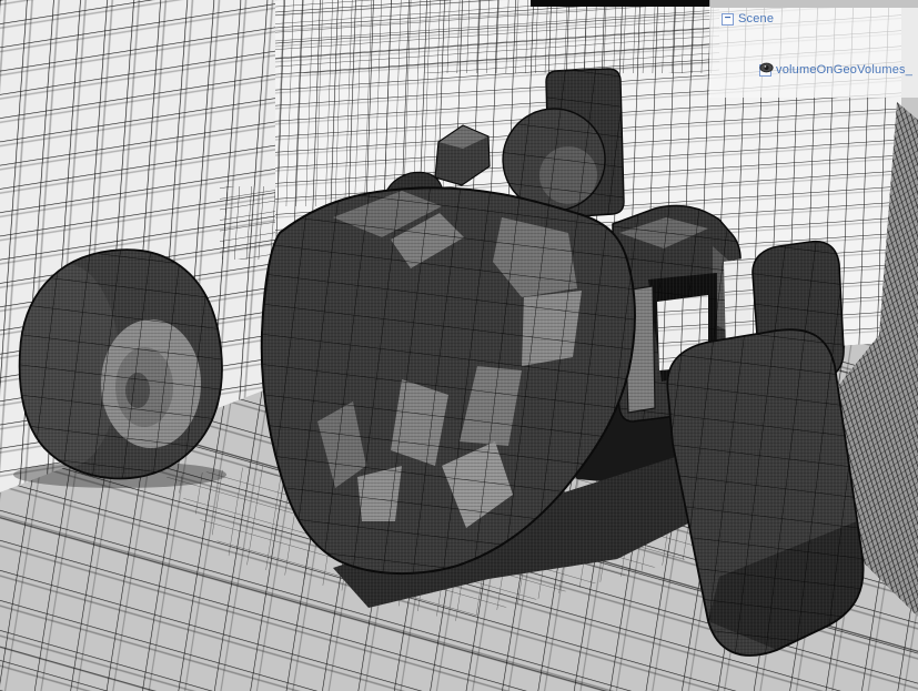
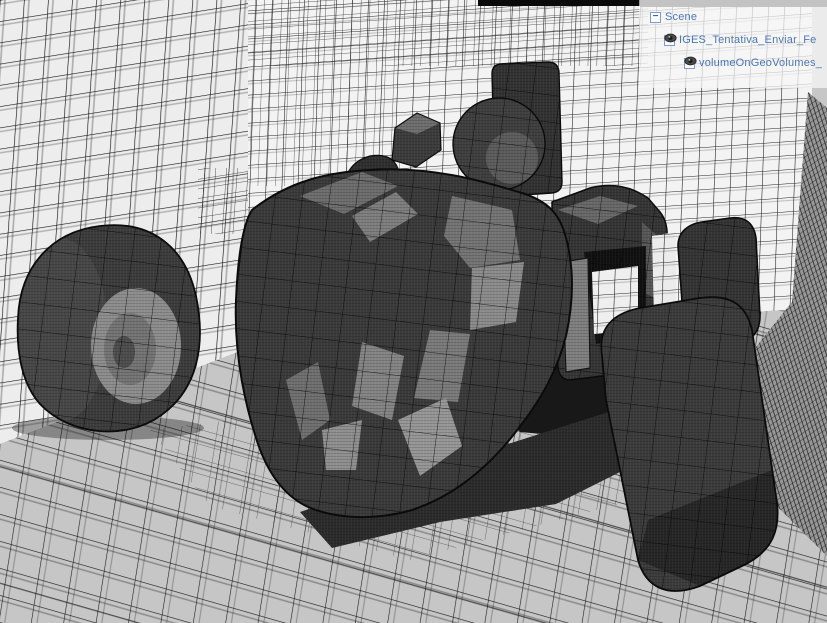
  −
  Scene
+ IGES_Tentativa_Enviar_Fe
  volumeOnGeoVolumes_
